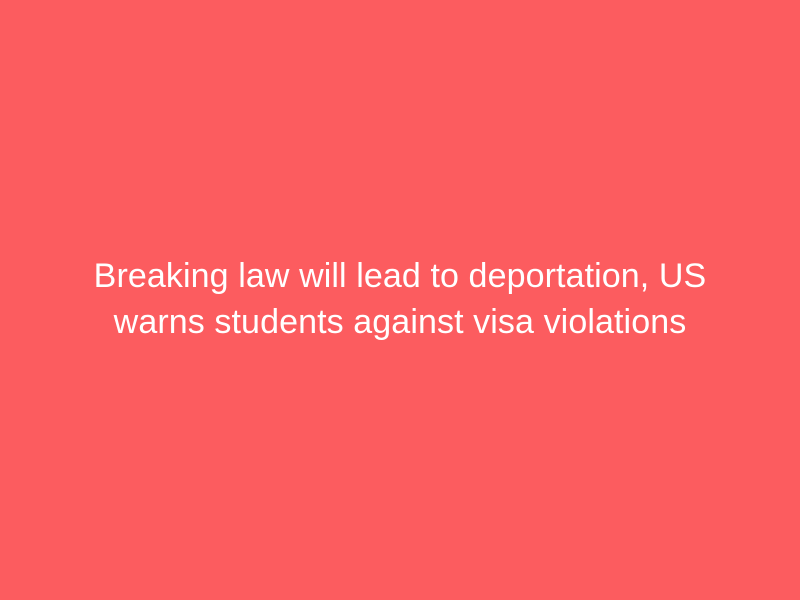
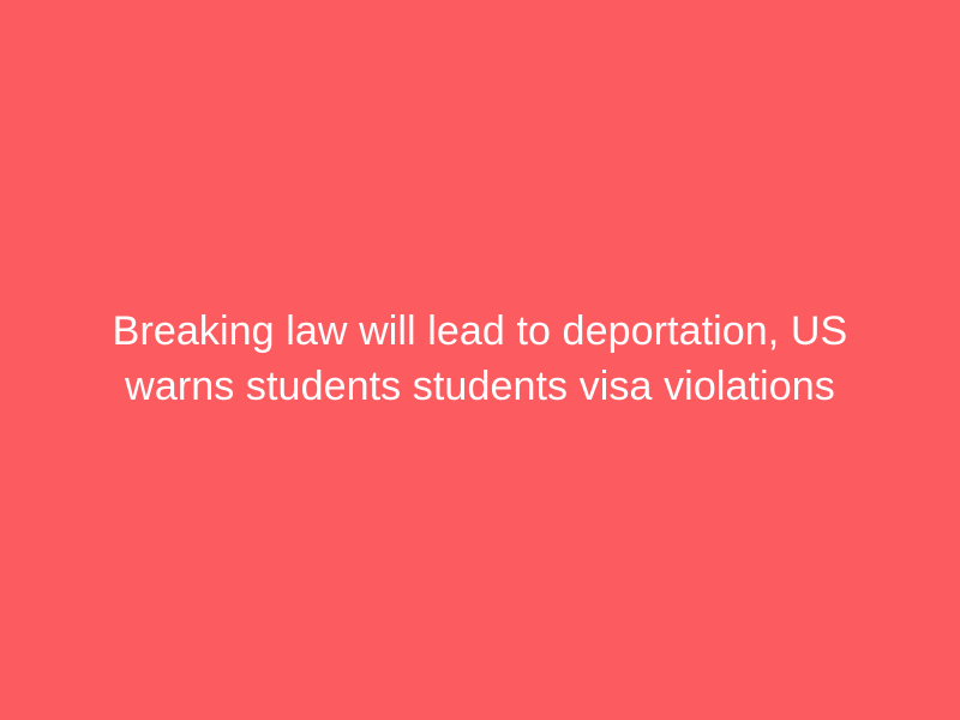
- Breaking law will lead to deportation, US warns students against visa violations
+ Breaking law will lead to deportation, US warns students students visa violations
